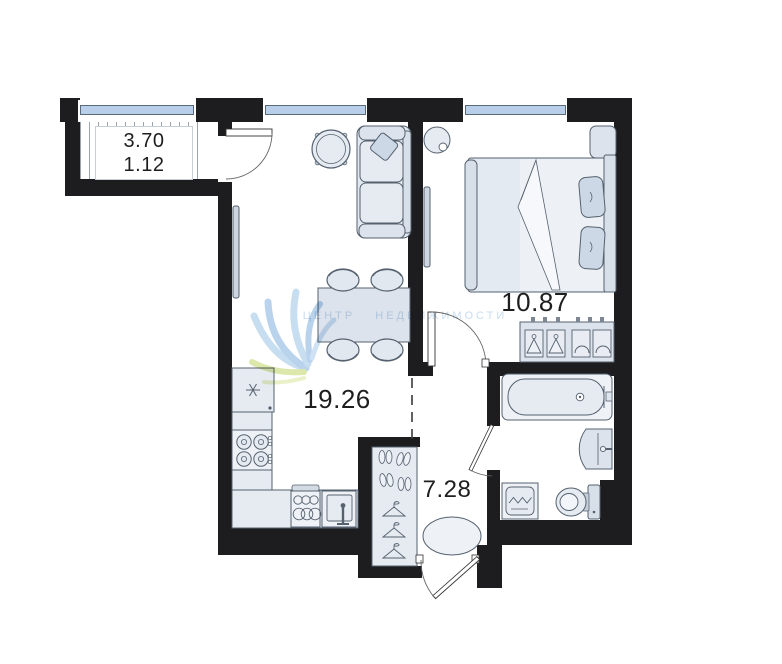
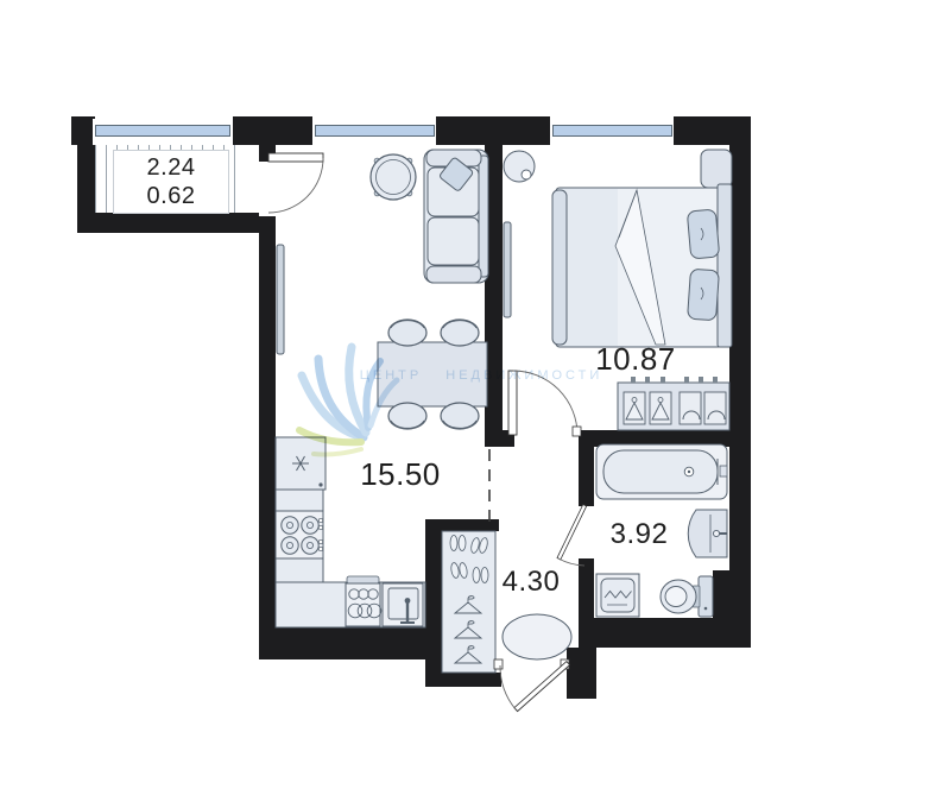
- 3.70
+ 2.24
- 1.12
+ 0.62
- 19.26
+ 15.50
  10.87
+ 3.92
- 7.28
+ 4.30
  ЦЕНТР НЕДВИЖИМОСТИ
